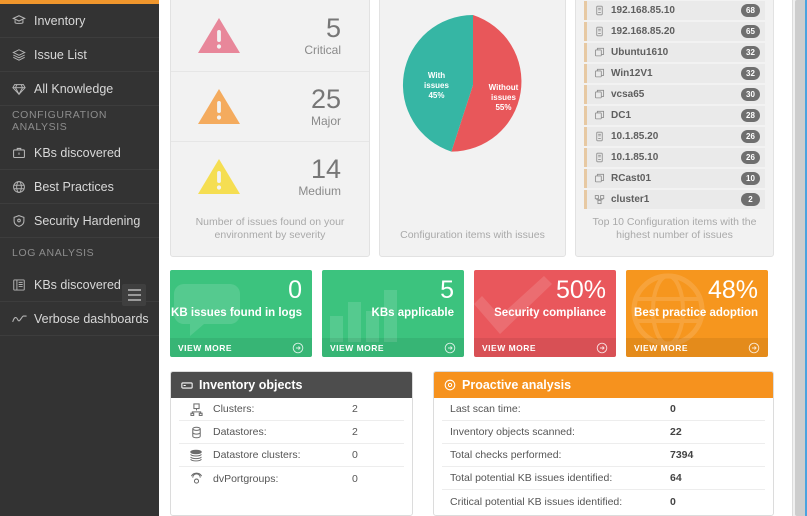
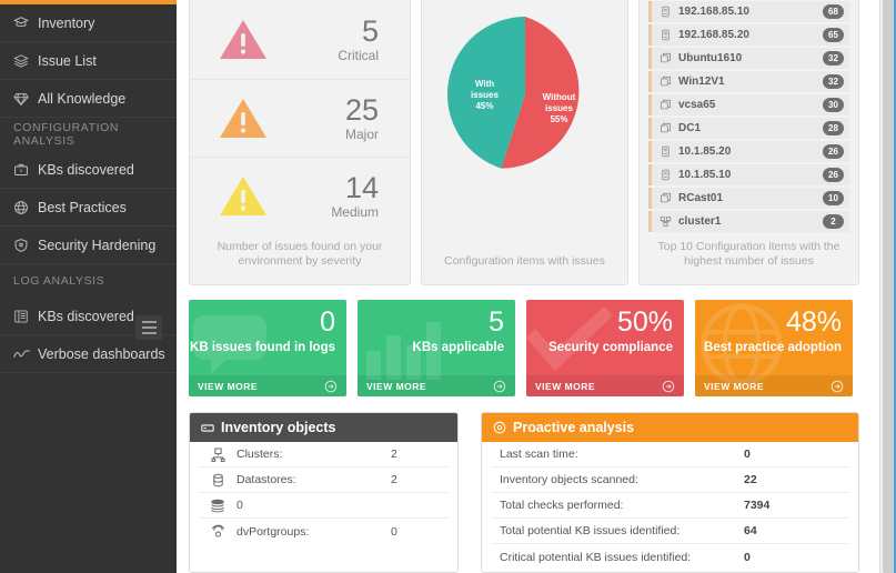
  Inventory
  Issue List
  All Knowledge
  CONFIGURATION ANALYSIS
  KBs discovered
  Best Practices
  Security Hardening
  LOG ANALYSIS
  KBs discovered
  Verbose dashboards
  5
  Critical
  25
  Major
  14
  Medium
  Number of issues found on your environment by severity
  With
  issues
  45%
  Without
  issues
  55%
  Configuration items with issues
  192.168.85.10
  68
  192.168.85.20
  65
  Ubuntu1610
  32
  Win12V1
  32
  vcsa65
  30
  DC1
  28
  10.1.85.20
  26
  10.1.85.10
  26
  RCast01
  10
  cluster1
  2
  Top 10 Configuration items with the highest number of issues
  0
  KB issues found in logs
  VIEW MORE
  5
  KBs applicable
  VIEW MORE
  50%
  Security compliance
  VIEW MORE
  48%
  Best practice adoption
  VIEW MORE
  Inventory objects
  Clusters:
  2
  Datastores:
  2
- Datastore clusters:
  0
  dvPortgroups:
  0
  Proactive analysis
  Last scan time:
  0
  Inventory objects scanned:
  22
  Total checks performed:
  7394
  Total potential KB issues identified:
  64
  Critical potential KB issues identified:
  0
